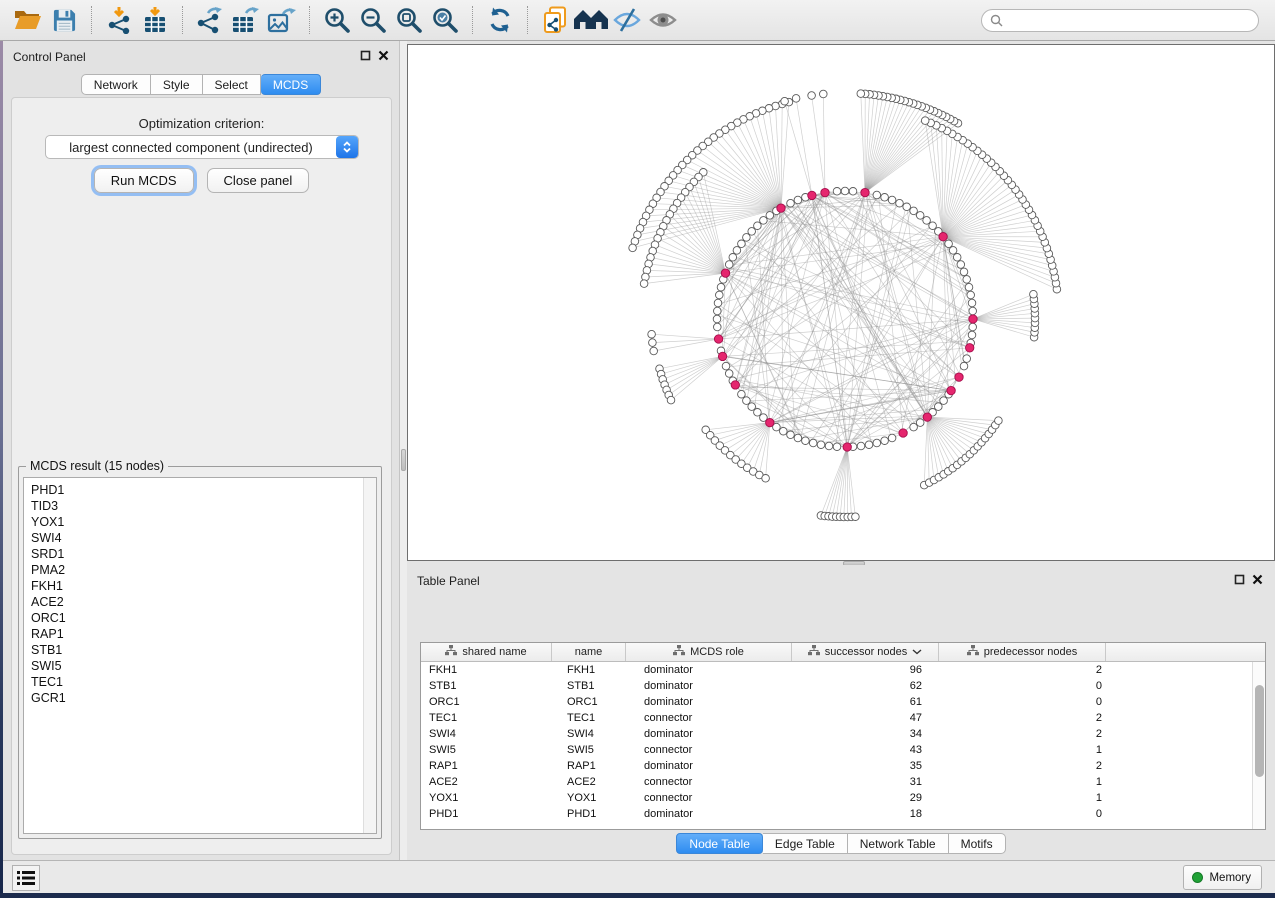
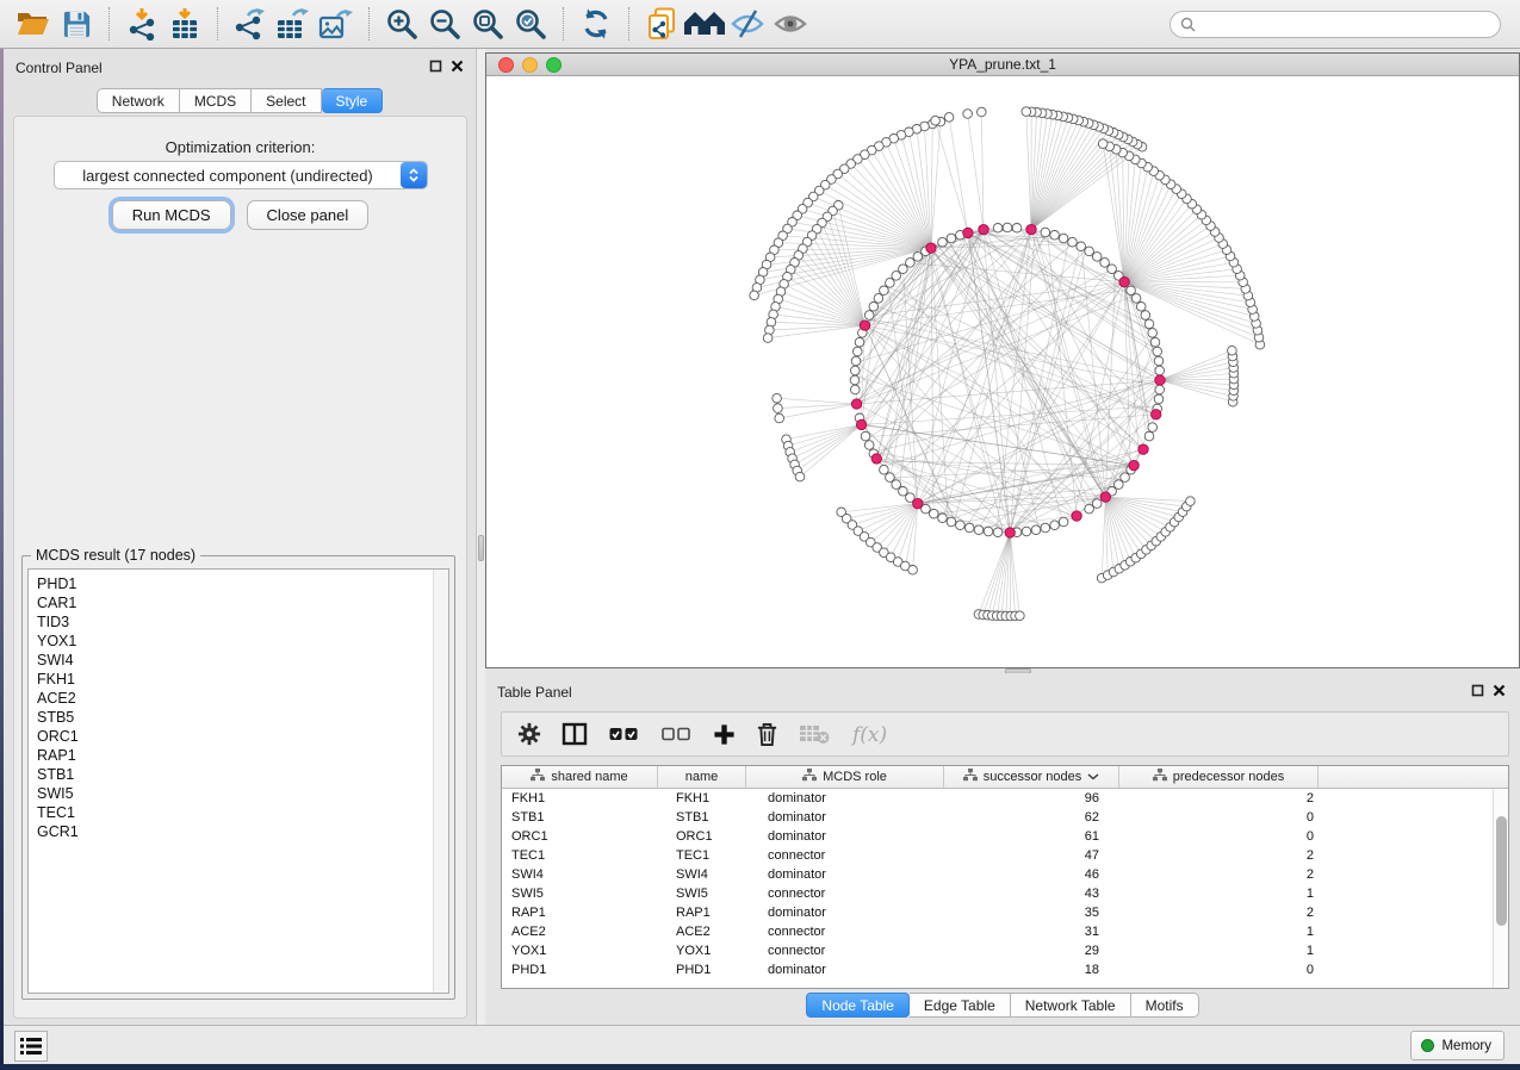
  Control Panel
  Network
- Style
+ MCDS
  Select
- MCDS
+ Style
  Optimization criterion:
  largest connected component (undirected)
  Run MCDS
  Close panel
- MCDS result (15 nodes)
+ MCDS result (17 nodes)
  PHD1
+ CAR1
  TID3
  YOX1
  SWI4
- SRD1
- PMA2
  FKH1
  ACE2
+ STB5
  ORC1
  RAP1
  STB1
  SWI5
  TEC1
  GCR1
+ YPA_prune.txt_1
  Table Panel
+ f(x)
  shared name
  name
  MCDS role
  successor nodes
  predecessor nodes
  FKH1
  FKH1
  dominator
  96
  2
  STB1
  STB1
  dominator
  62
  0
  ORC1
  ORC1
  dominator
  61
  0
  TEC1
  TEC1
  connector
  47
  2
  SWI4
  SWI4
  dominator
- 34
+ 46
  2
  SWI5
  SWI5
  connector
  43
  1
  RAP1
  RAP1
  dominator
  35
  2
  ACE2
  ACE2
  connector
  31
  1
  YOX1
  YOX1
  connector
  29
  1
  PHD1
  PHD1
  dominator
  18
  0
  Node Table
  Edge Table
  Network Table
  Motifs
  Memory
